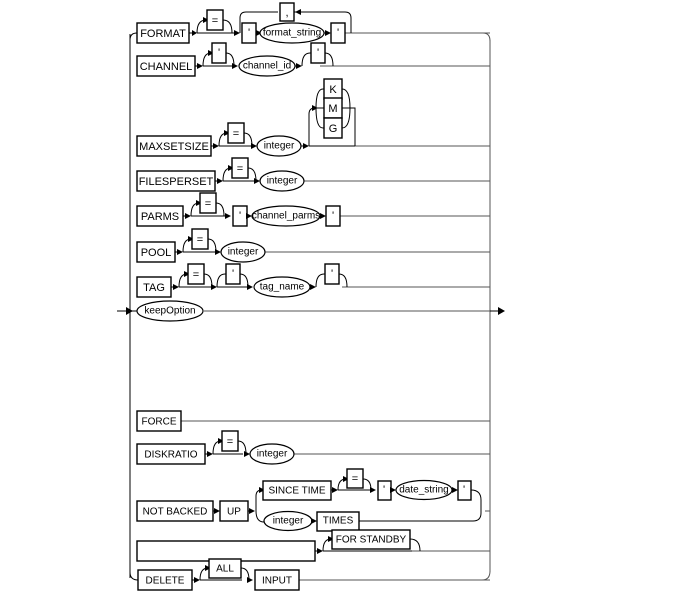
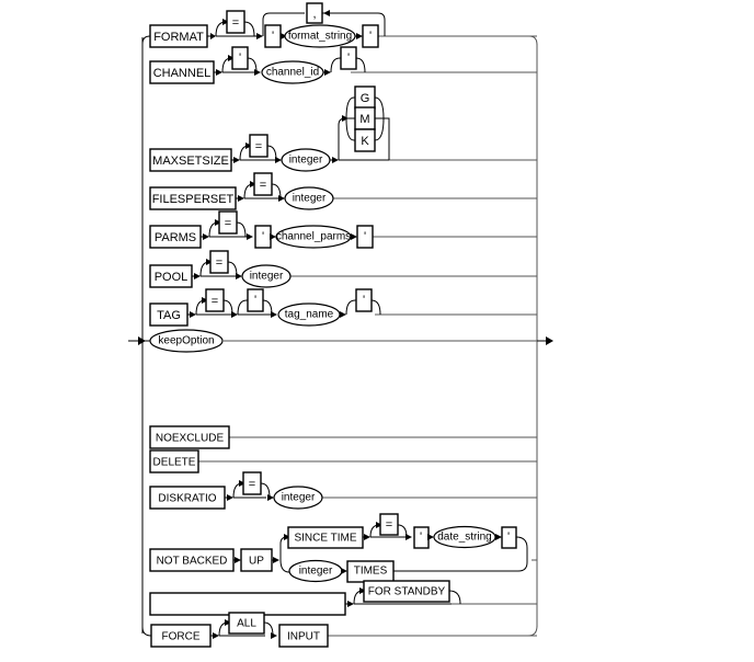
  FORMAT
  =
  '
  format_string
  '
  ,
  CHANNEL
  '
  channel_id
  '
  MAXSETSIZE
  =
  integer
- K
+ G
  M
- G
+ K
  FILESPERSET
  =
  integer
  PARMS
  =
  '
  channel_parms
  '
  POOL
  =
  integer
  TAG
  =
  '
  tag_name
  '
  keepOption
+ NOEXCLUDE
- FORCE
+ DELETE
  DISKRATIO
  =
  integer
  NOT BACKED
  UP
  SINCE TIME
  =
  '
  date_string
  '
  integer
  TIMES
  FOR STANDBY
- DELETE
+ FORCE
  ALL
  INPUT
